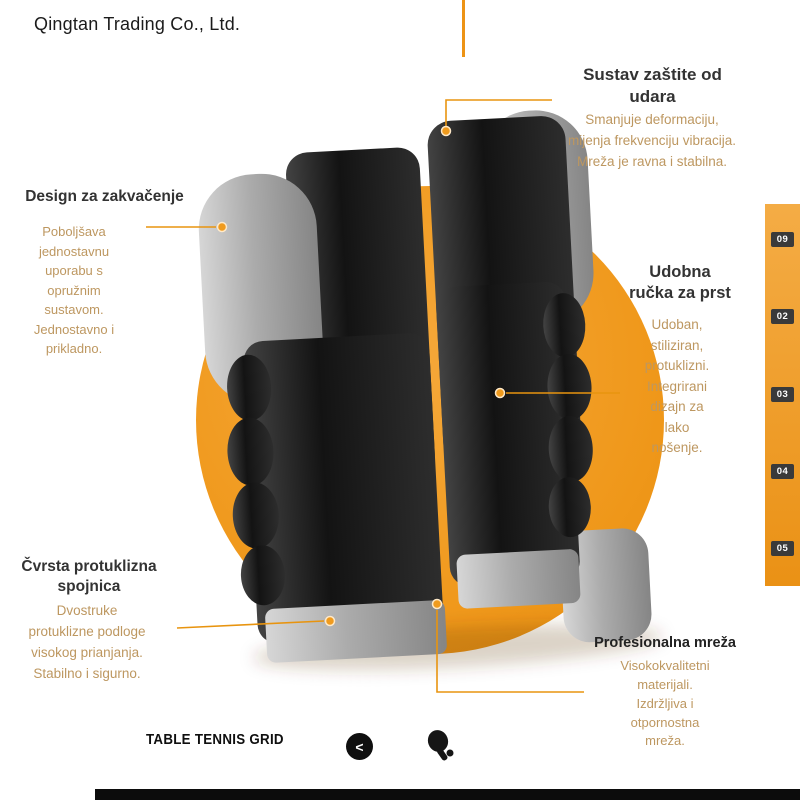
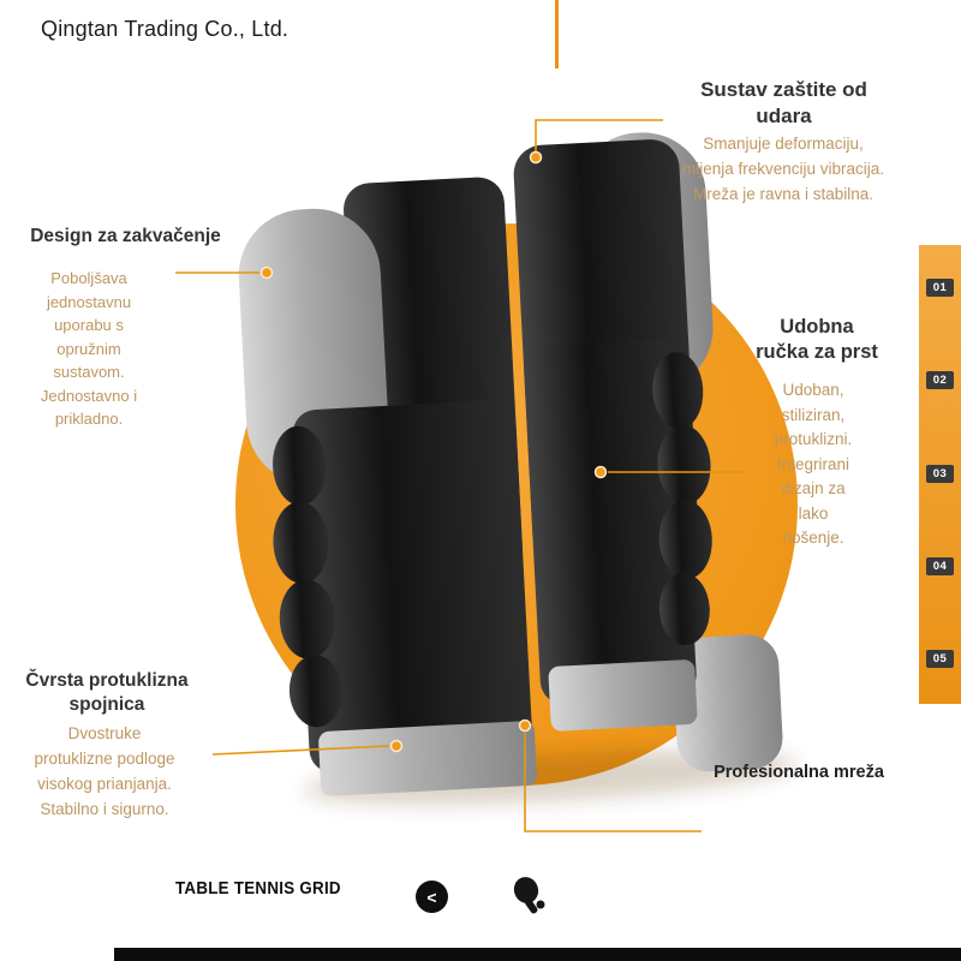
  Qingtan Trading Co., Ltd.
  Sustav zaštite od
  udara
  Smanjuje deformaciju,
  mijenja frekvenciju vibracija.
  Mreža je ravna i stabilna.
  Design za zakvačenje
  Poboljšava
  jednostavnu
  uporabu s
  opružnim
  sustavom.
  Jednostavno i
  prikladno.
  Udobna
  ručka za prst
  Udoban,
  stiliziran,
  protuklizni.
  Integrirani
  dizajn za
  lako
  nošenje.
  Čvrsta protuklizna
  spojnica
  Dvostruke
  protuklizne podloge
  visokog prianjanja.
  Stabilno i sigurno.
  Profesionalna mreža
- Visokokvalitetni
- materijali.
- Izdržljiva i
- otpornostna
- mreža.
- 09
+ 01
  02
  03
  04
  05
  TABLE TENNIS GRID
  <
